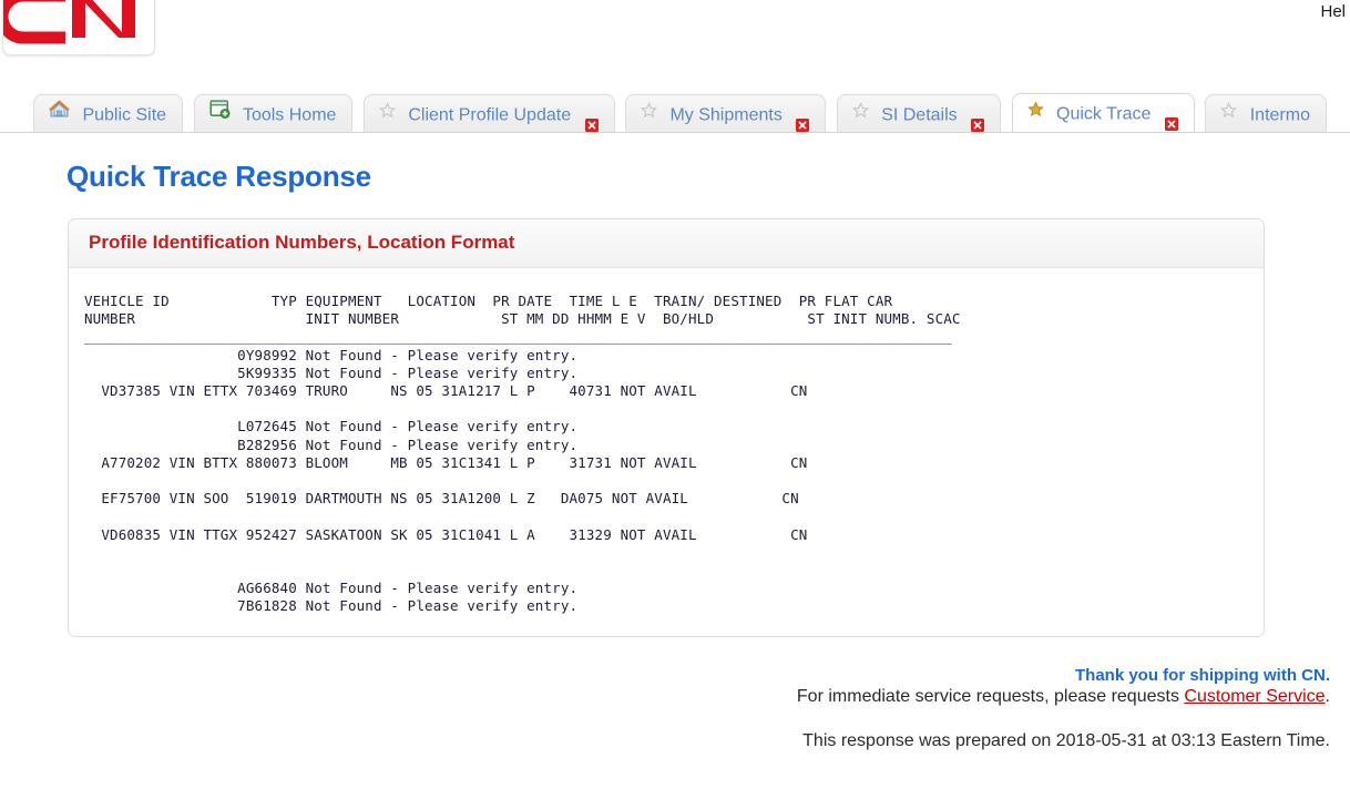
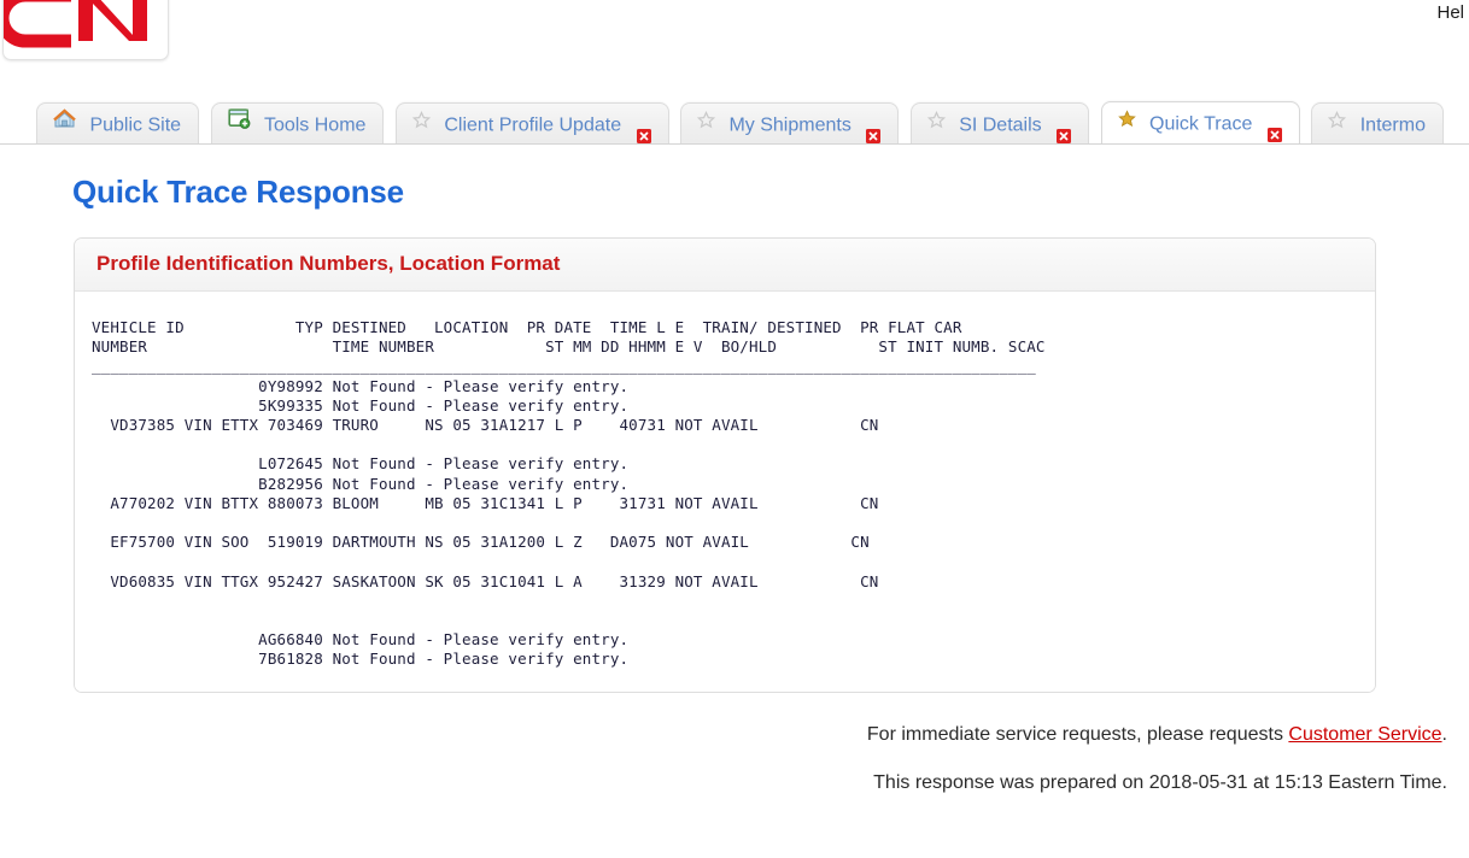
  Hel
  Public Site Tools Home Client Profile Update My Shipments SI Details Quick Trace Intermo
  Quick Trace Response
  Profile Identification Numbers, Location Format
- VEHICLE ID TYP EQUIPMENT LOCATION PR DATE TIME L E TRAIN/ DESTINED PR FLAT CAR
+ VEHICLE ID TYP DESTINED LOCATION PR DATE TIME L E TRAIN/ DESTINED PR FLAT CAR
- NUMBER INIT NUMBER ST MM DD HHMM E V BO/HLD ST INIT NUMB. SCAC
+ NUMBER TIME NUMBER ST MM DD HHMM E V BO/HLD ST INIT NUMB. SCAC
  ______________________________________________________________________________________________________
  0Y98992 Not Found - Please verify entry.
  5K99335 Not Found - Please verify entry.
  VD37385 VIN ETTX 703469 TRURO NS 05 31A1217 L P 40731 NOT AVAIL CN
  L072645 Not Found - Please verify entry.
  B282956 Not Found - Please verify entry.
  A770202 VIN BTTX 880073 BLOOM MB 05 31C1341 L P 31731 NOT AVAIL CN
  EF75700 VIN SOO 519019 DARTMOUTH NS 05 31A1200 L Z DA075 NOT AVAIL CN
  VD60835 VIN TTGX 952427 SASKATOON SK 05 31C1041 L A 31329 NOT AVAIL CN
  AG66840 Not Found - Please verify entry.
  7B61828 Not Found - Please verify entry.
- Thank you for shipping with CN.
  For immediate service requests, please requests Customer Service.
- This response was prepared on 2018-05-31 at 03:13 Eastern Time.
+ This response was prepared on 2018-05-31 at 15:13 Eastern Time.
